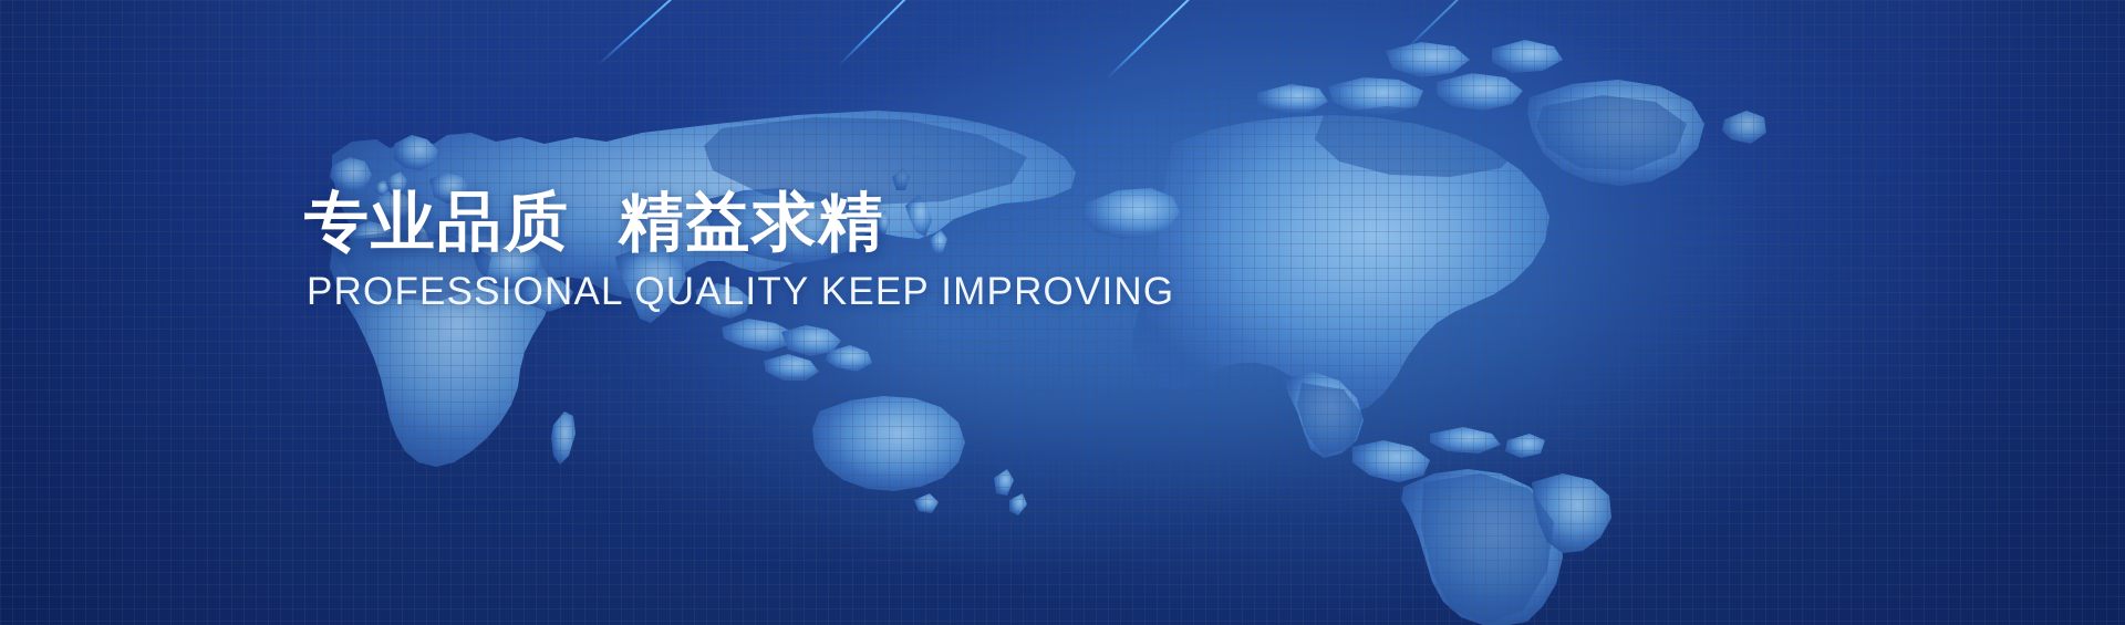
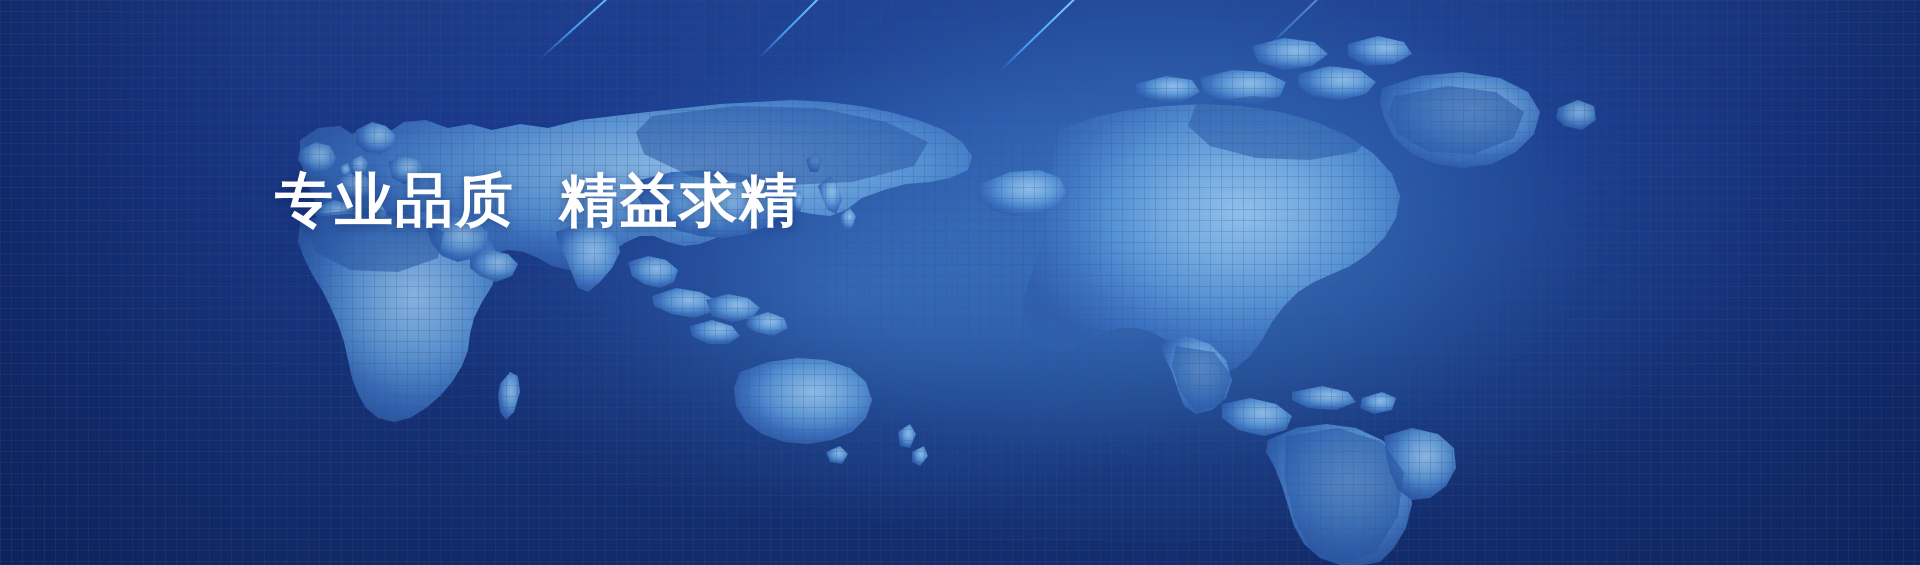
  专业品质 精益求精
- PROFESSIONAL QUALITY KEEP IMPROVING
